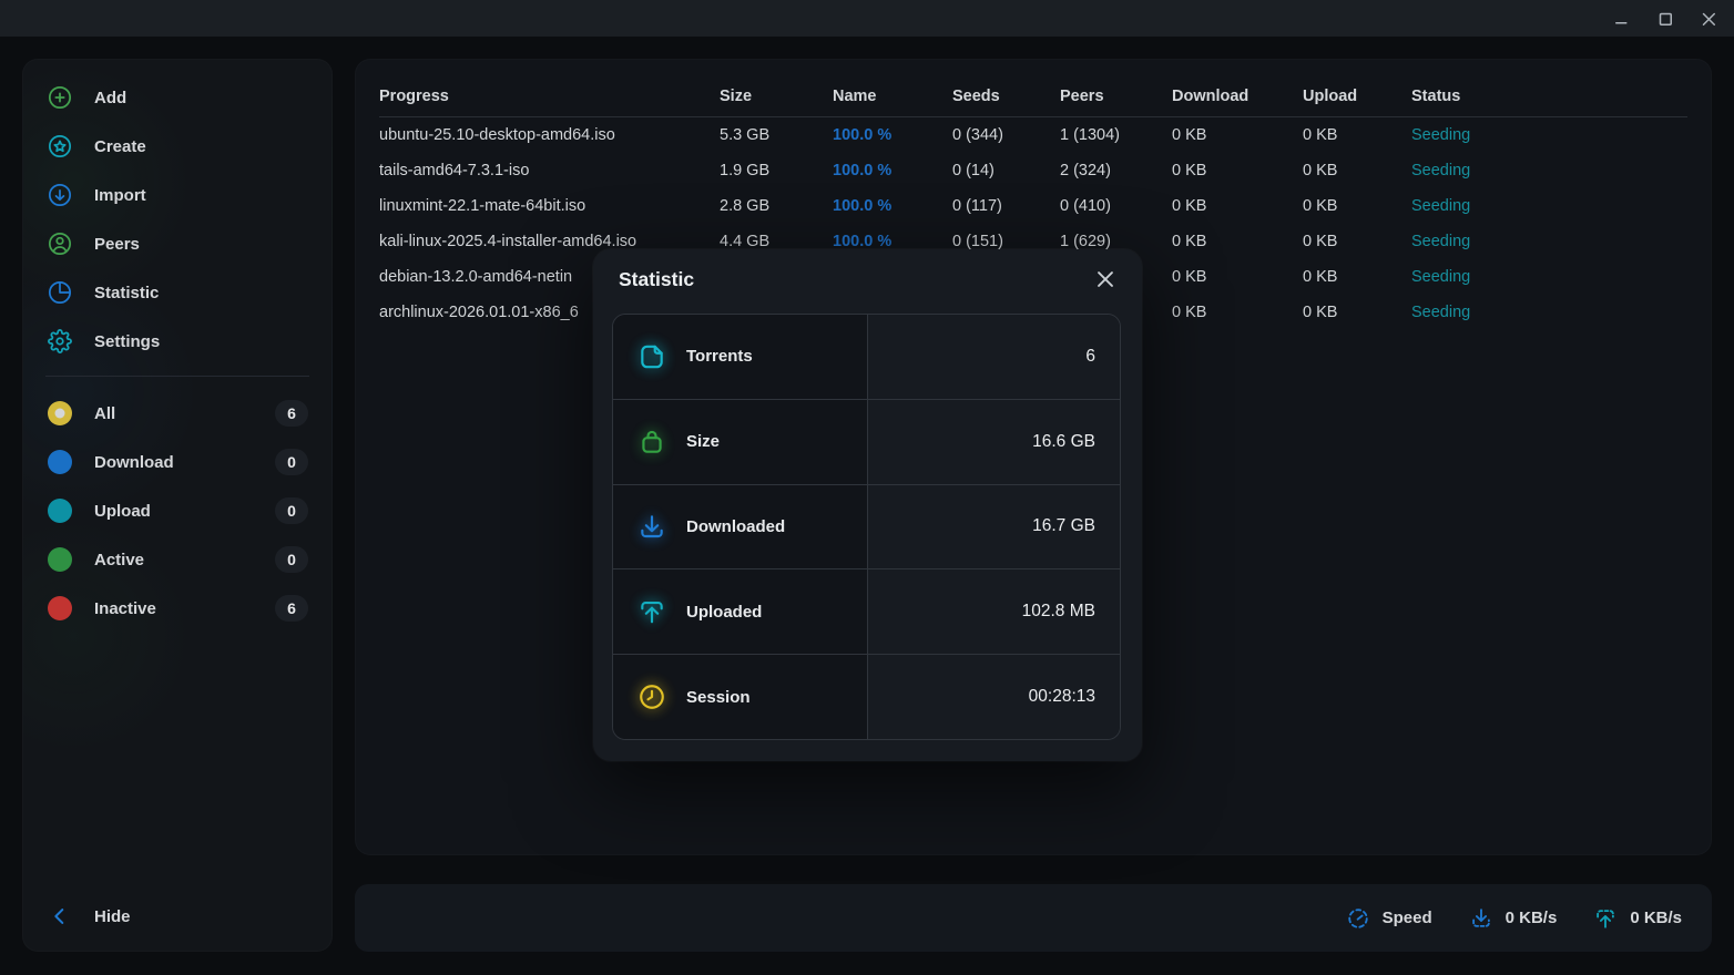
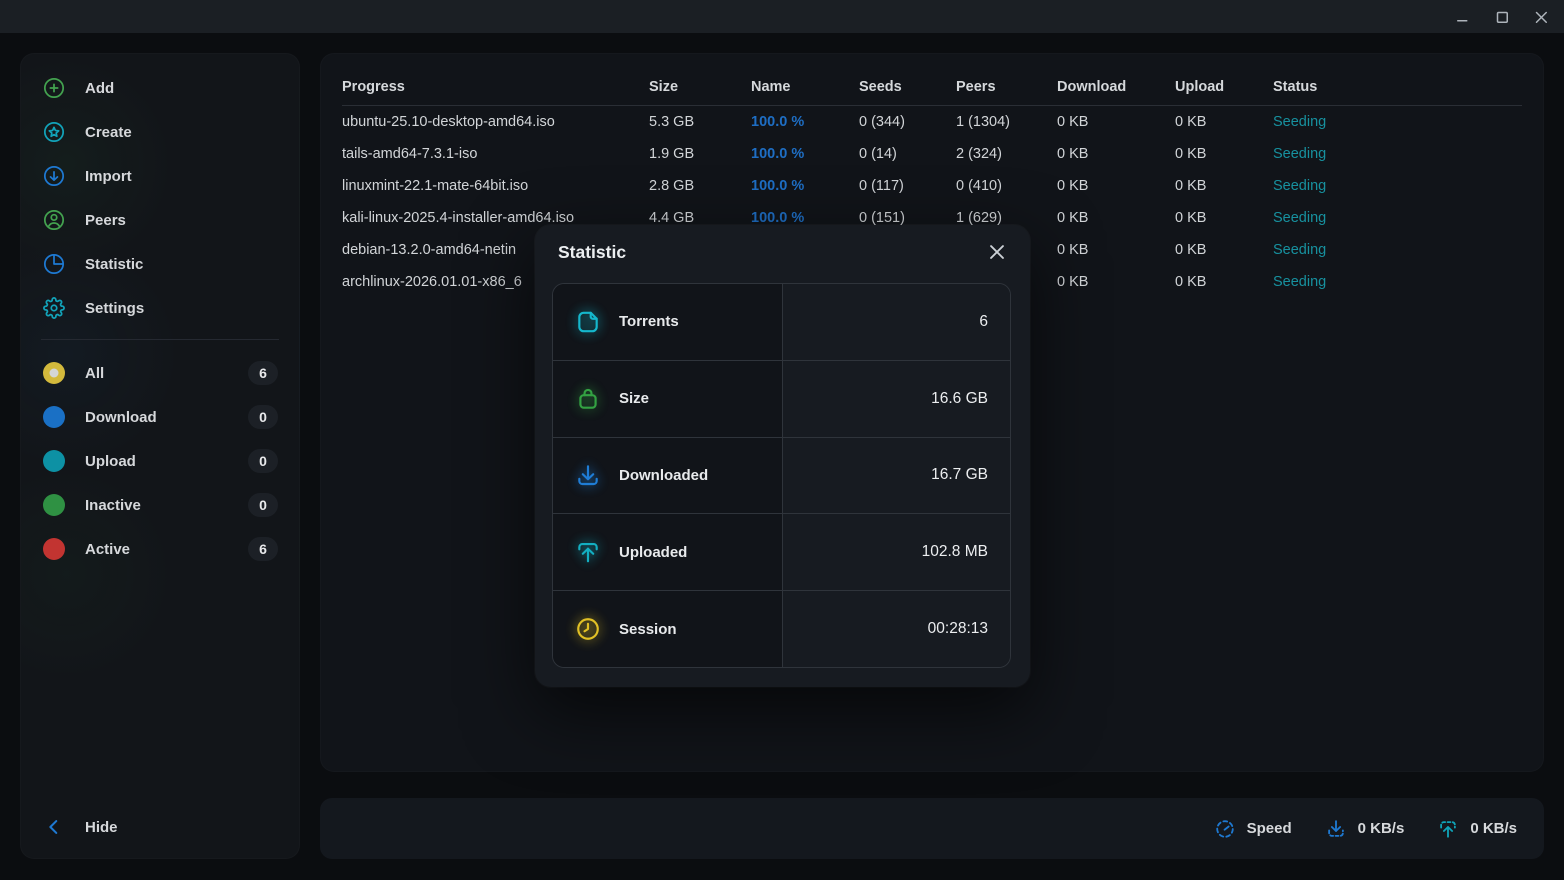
  Add
  Create
  Import
  Peers
  Statistic
  Settings
  All
  6
  Download
  0
  Upload
  0
- Active
+ Inactive
  0
- Inactive
+ Active
  6
  Hide
  Progress
  Size
  Name
  Seeds
  Peers
  Download
  Upload
  Status
  ubuntu-25.10-desktop-amd64.iso
  5.3 GB
  100.0 %
  0 (344)
  1 (1304)
  0 KB
  0 KB
  Seeding
  tails-amd64-7.3.1-iso
  1.9 GB
  100.0 %
  0 (14)
  2 (324)
  0 KB
  0 KB
  Seeding
  linuxmint-22.1-mate-64bit.iso
  2.8 GB
  100.0 %
  0 (117)
  0 (410)
  0 KB
  0 KB
  Seeding
  kali-linux-2025.4-installer-amd64.iso
  4.4 GB
  100.0 %
  0 (151)
  1 (629)
  0 KB
  0 KB
  Seeding
  debian-13.2.0-amd64-netin
  0 KB
  0 KB
  Seeding
  archlinux-2026.01.01-x86_6
  0 KB
  0 KB
  Seeding
  Speed
  0 KB/s
  0 KB/s
  Statistic
  Torrents
  6
  Size
  16.6 GB
  Downloaded
  16.7 GB
  Uploaded
  102.8 MB
  Session
  00:28:13
